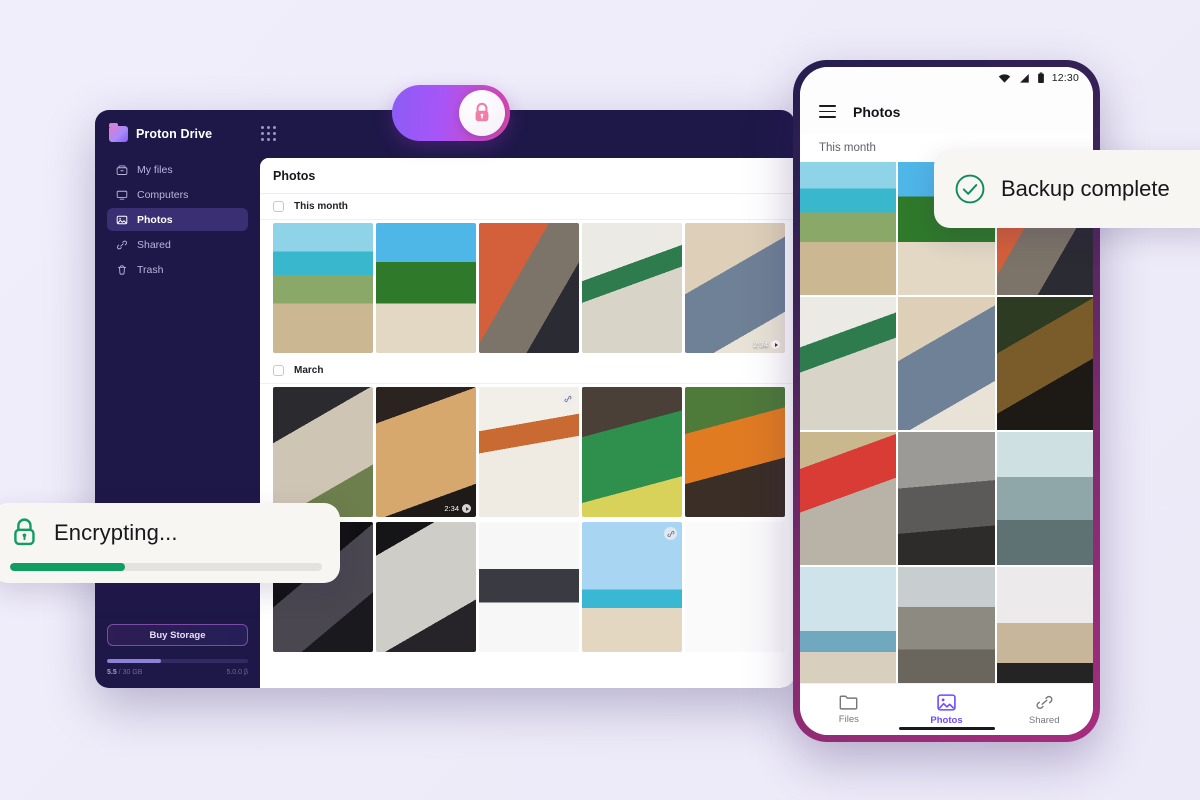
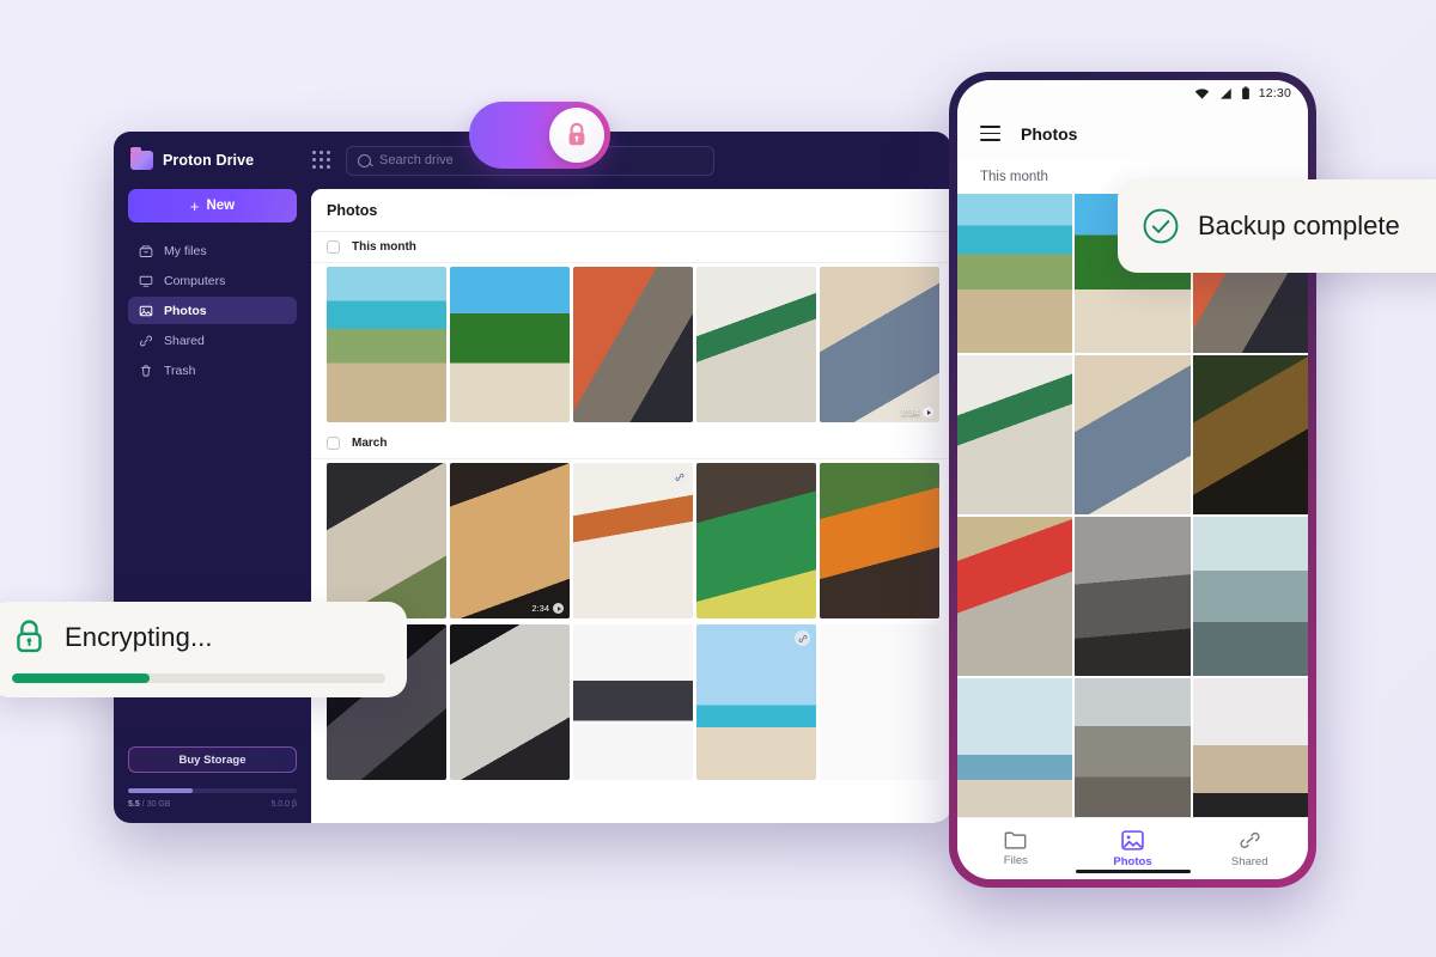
  Proton Drive
+ Search drive
+ +
+ New
  My files
  Computers
  Photos
  Shared
  Trash
  Buy Storage
  Photos
  This month
  2:34
  March
  2:34
  Encrypting...
  12:30
  Photos
  This month
  Files
  Photos
  Shared
  Backup complete
